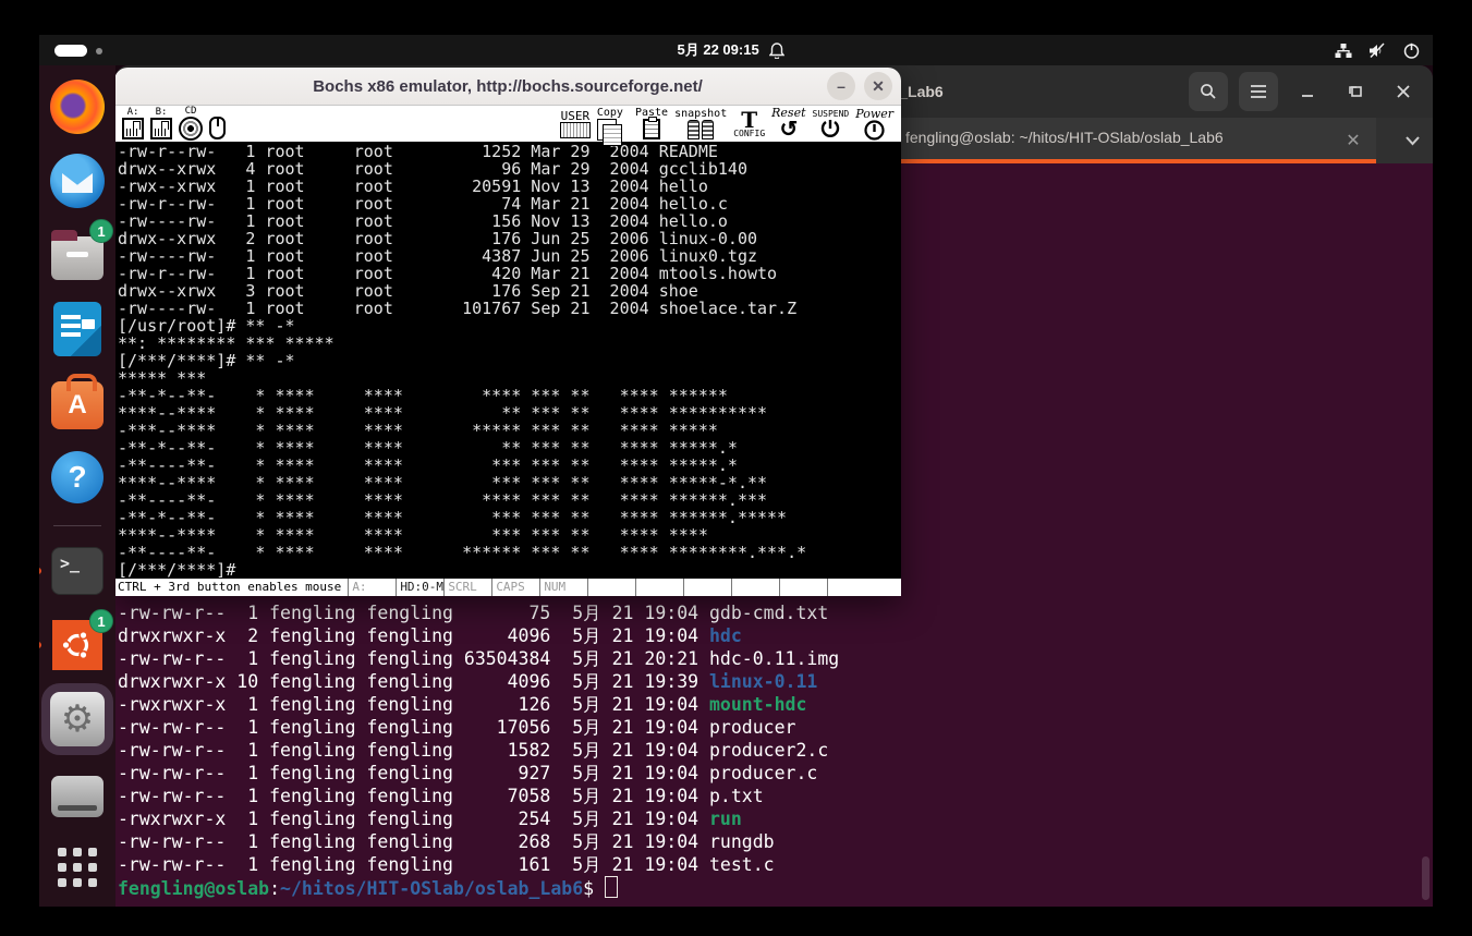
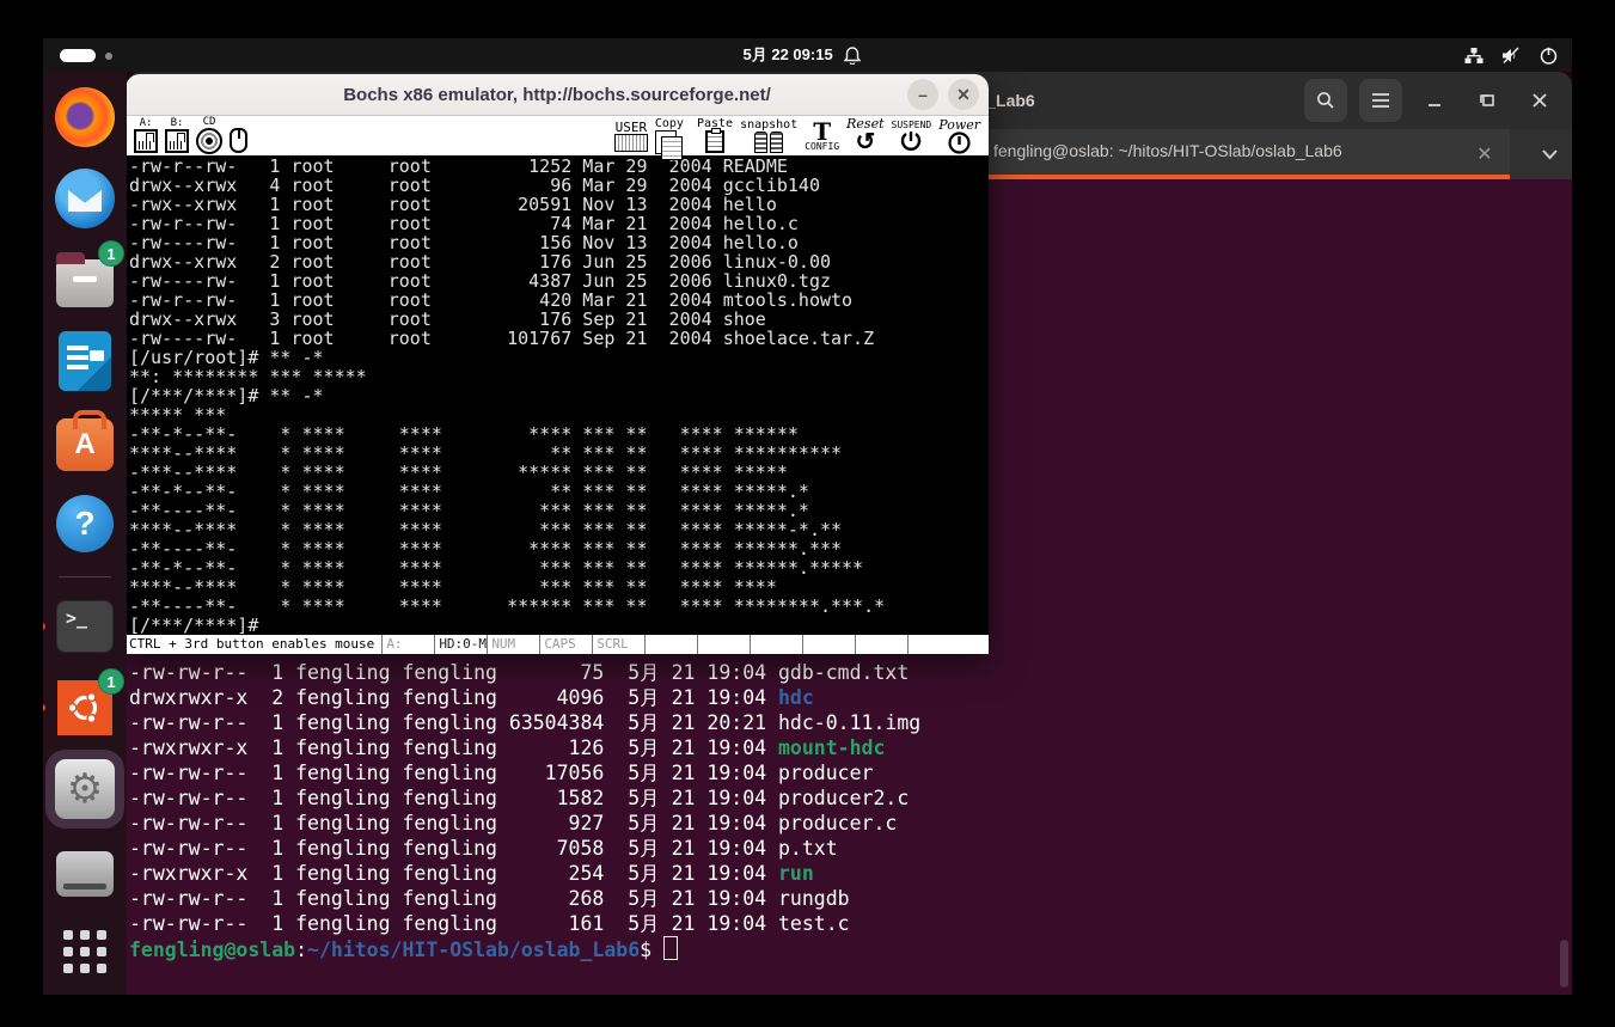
  fengling@oslab: ~/hitos/HIT-OSlab/oslab_Lab6
  ✕
  -rw-rw-r-- 1 fengling fengling 75 5月 21 19:04 gdb-cmd.txt
  drwxrwxr-x 2 fengling fengling 4096 5月 21 19:04 hdc
  -rw-rw-r-- 1 fengling fengling 63504384 5月 21 20:21 hdc-0.11.img
- drwxrwxr-x 10 fengling fengling 4096 5月 21 19:39 linux-0.11
  -rwxrwxr-x 1 fengling fengling 126 5月 21 19:04 mount-hdc
  -rw-rw-r-- 1 fengling fengling 17056 5月 21 19:04 producer
  -rw-rw-r-- 1 fengling fengling 1582 5月 21 19:04 producer2.c
  -rw-rw-r-- 1 fengling fengling 927 5月 21 19:04 producer.c
  -rw-rw-r-- 1 fengling fengling 7058 5月 21 19:04 p.txt
  -rwxrwxr-x 1 fengling fengling 254 5月 21 19:04 run
  -rw-rw-r-- 1 fengling fengling 268 5月 21 19:04 rungdb
  -rw-rw-r-- 1 fengling fengling 161 5月 21 19:04 test.c
  fengling@oslab:~/hitos/HIT-OSlab/oslab_Lab6$
  Bochs x86 emulator, http://bochs.sourceforge.net/
  –
  ✕
  A:
  B:
  CD
  USER
  Copy
  Paste
  snapshot
  T
  CONFIG
  Reset
  ↺
  SUSPEND
  Power
  -rw-r--rw- 1 root root 1252 Mar 29 2004 README
  drwx--xrwx 4 root root 96 Mar 29 2004 gcclib140
  -rwx--xrwx 1 root root 20591 Nov 13 2004 hello
  -rw-r--rw- 1 root root 74 Mar 21 2004 hello.c
  -rw----rw- 1 root root 156 Nov 13 2004 hello.o
  drwx--xrwx 2 root root 176 Jun 25 2006 linux-0.00
  -rw----rw- 1 root root 4387 Jun 25 2006 linux0.tgz
  -rw-r--rw- 1 root root 420 Mar 21 2004 mtools.howto
  drwx--xrwx 3 root root 176 Sep 21 2004 shoe
  -rw----rw- 1 root root 101767 Sep 21 2004 shoelace.tar.Z
  [/usr/root]# ** -*
  **: ******** *** *****
  [/***/****]# ** -*
  ***** ***
  -**-*--**- * **** **** **** *** ** **** ******
  ****--**** * **** **** ** *** ** **** **********
  -***--**** * **** **** ***** *** ** **** *****
  -**-*--**- * **** **** ** *** ** **** *****.*
  -**----**- * **** **** *** *** ** **** *****.*
  ****--**** * **** **** *** *** ** **** *****-*.**
  -**----**- * **** **** **** *** ** **** ******.***
  -**-*--**- * **** **** *** *** ** **** ******.*****
  ****--**** * **** **** *** *** ** **** ****
  -**----**- * **** **** ****** *** ** **** ********.***.*
  [/***/****]#
  CTRL + 3rd button enables mouse
  A:
  HD:0-M
- SCRL
+ NUM
  CAPS
- NUM
+ SCRL
  1
  A
  ?
  >_
  1
  ⚙
  5月 22 09:15
